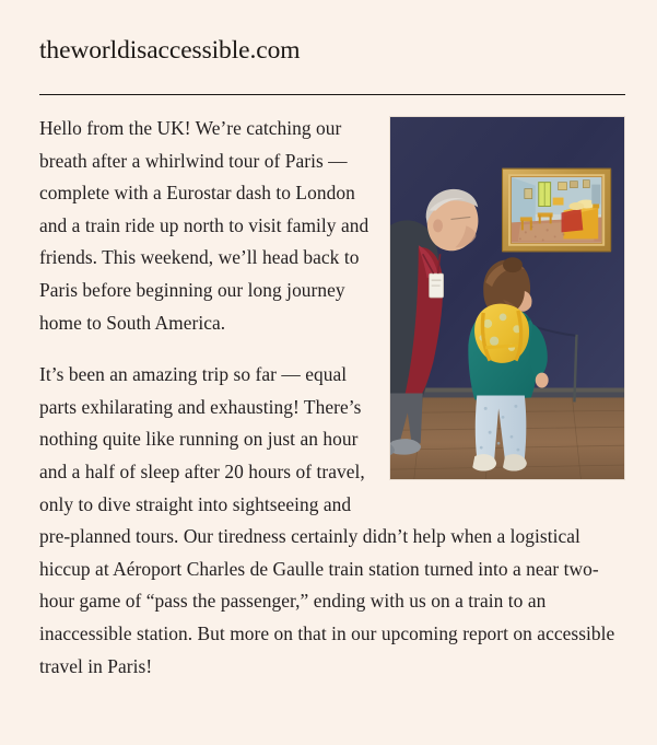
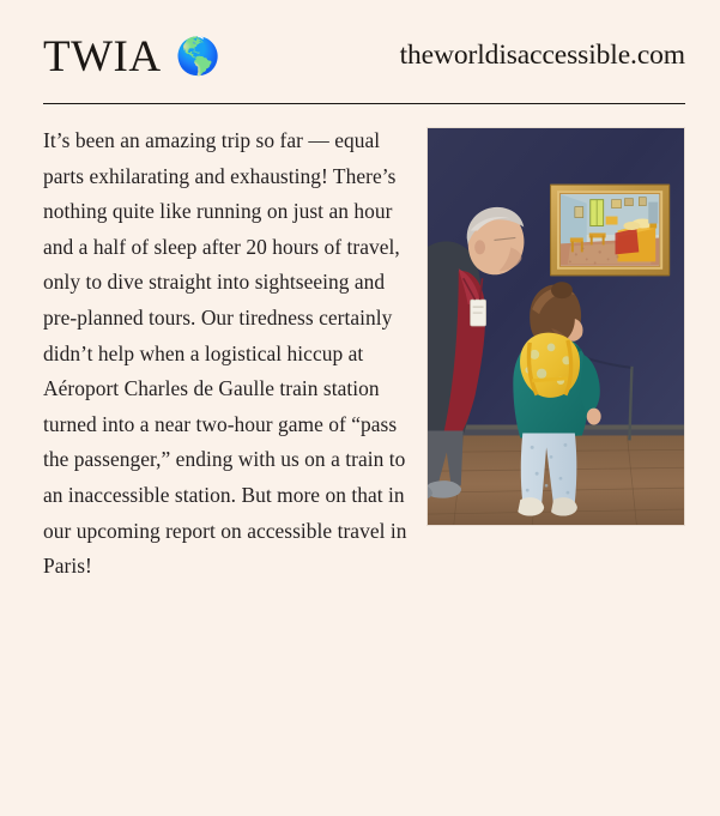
+ TWIA
+ 🌎
  theworldisaccessible.com
- Hello from the UK! We’re catching our breath after a whirlwind tour of Paris — complete with a Eurostar dash to London and a train ride up north to visit family and friends. This weekend, we’ll head back to Paris before beginning our long journey home to South America.
  It’s been an amazing trip so far — equal parts exhilarating and exhausting! There’s nothing quite like running on just an hour and a half of sleep after 20 hours of travel, only to dive straight into sightseeing and pre-planned tours. Our tiredness certainly didn’t help when a logistical hiccup at Aéroport Charles de Gaulle train station turned into a near two-hour game of “pass the passenger,” ending with us on a train to an inaccessible station. But more on that in our upcoming report on accessible travel in Paris!
